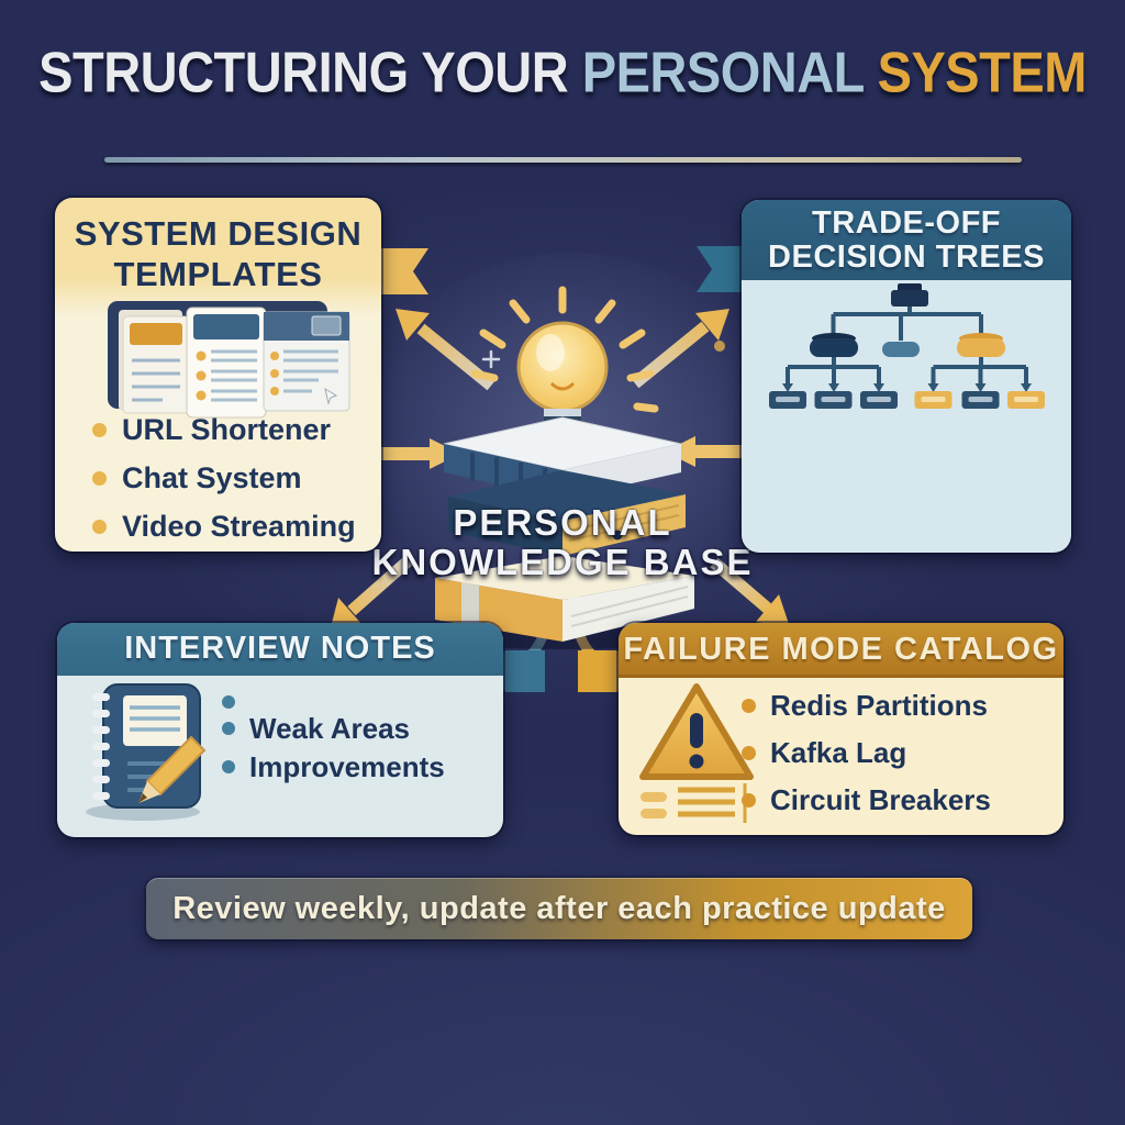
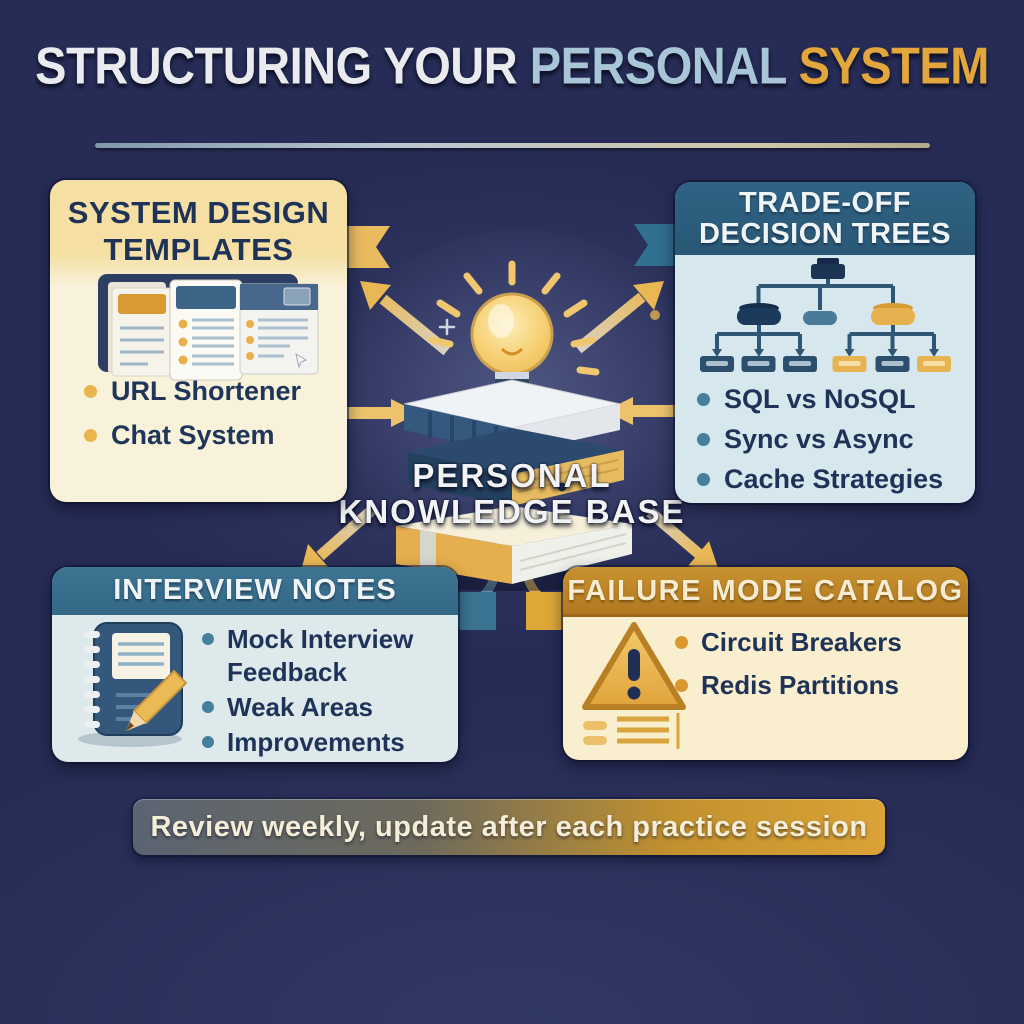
  STRUCTURING YOUR PERSONAL SYSTEM
  PERSONAL
  KNOWLEDGE BASE
  SYSTEM DESIGN TEMPLATES
  URL Shortener
  Chat System
- Video Streaming
  TRADE-OFF DECISION TREES
+ SQL vs NoSQL
+ Sync vs Async
+ Cache Strategies
  INTERVIEW NOTES
+ Mock Interview Feedback
  Weak Areas
  Improvements
  FAILURE MODE CATALOG
- Redis Partitions
+ Circuit Breakers
- Kafka Lag
- Circuit Breakers
+ Redis Partitions
- Review weekly, update after each practice update
+ Review weekly, update after each practice session
